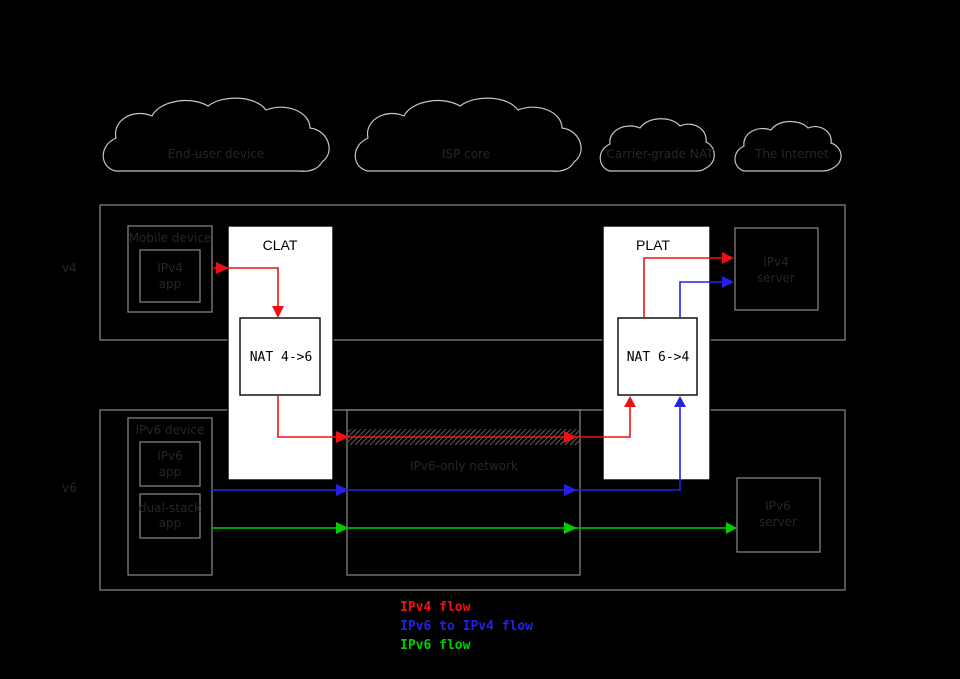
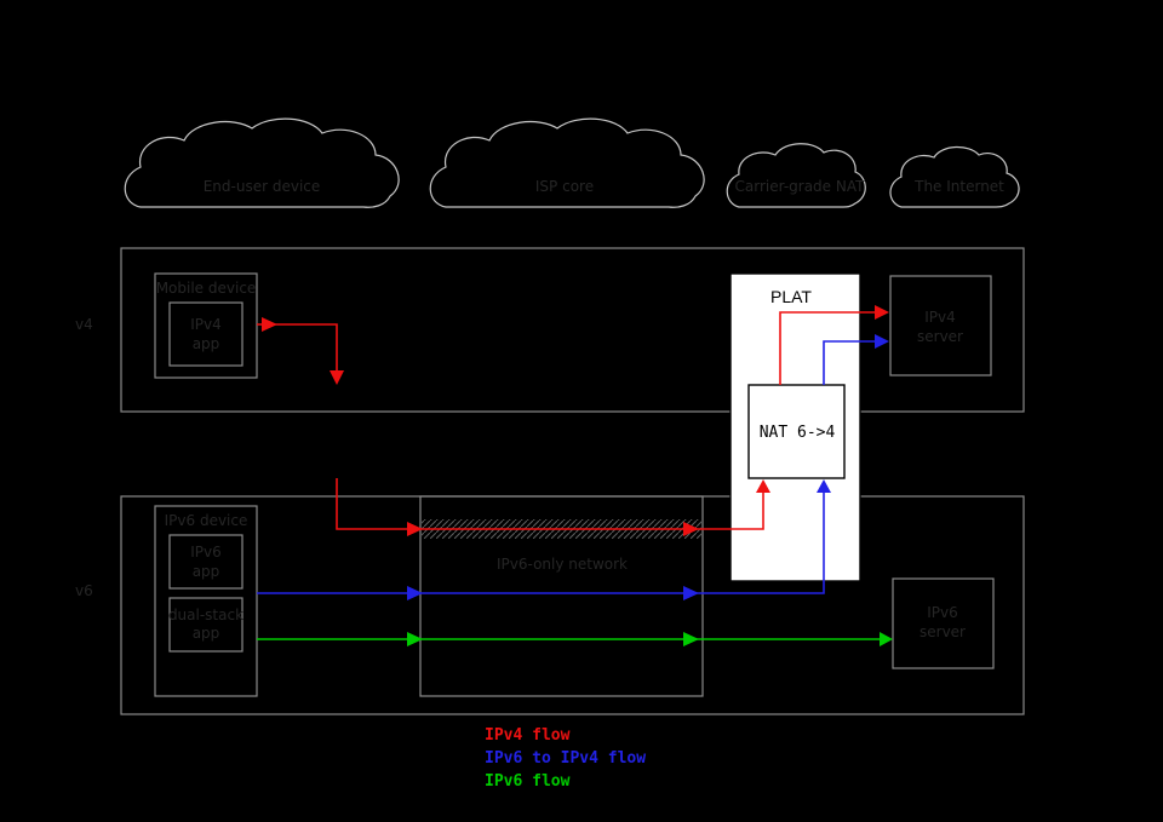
  End-user device
  ISP core
  Carrier-grade NAT
  The Internet
  v4
  v6
  IPv6-only network
  Mobile device
  IPv4
  app
  IPv6 device
  IPv6
  app
  dual-stack
  app
  IPv4
  server
  IPv6
  server
- CLAT
- NAT 4->6
  PLAT
  NAT 6->4
  IPv4 flow
  IPv6 to IPv4 flow
  IPv6 flow
